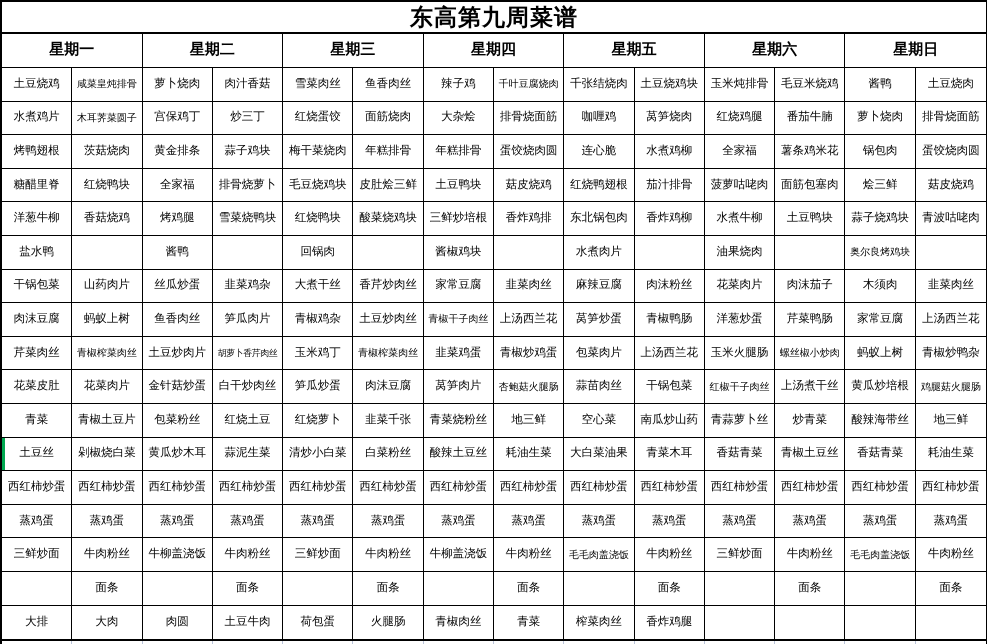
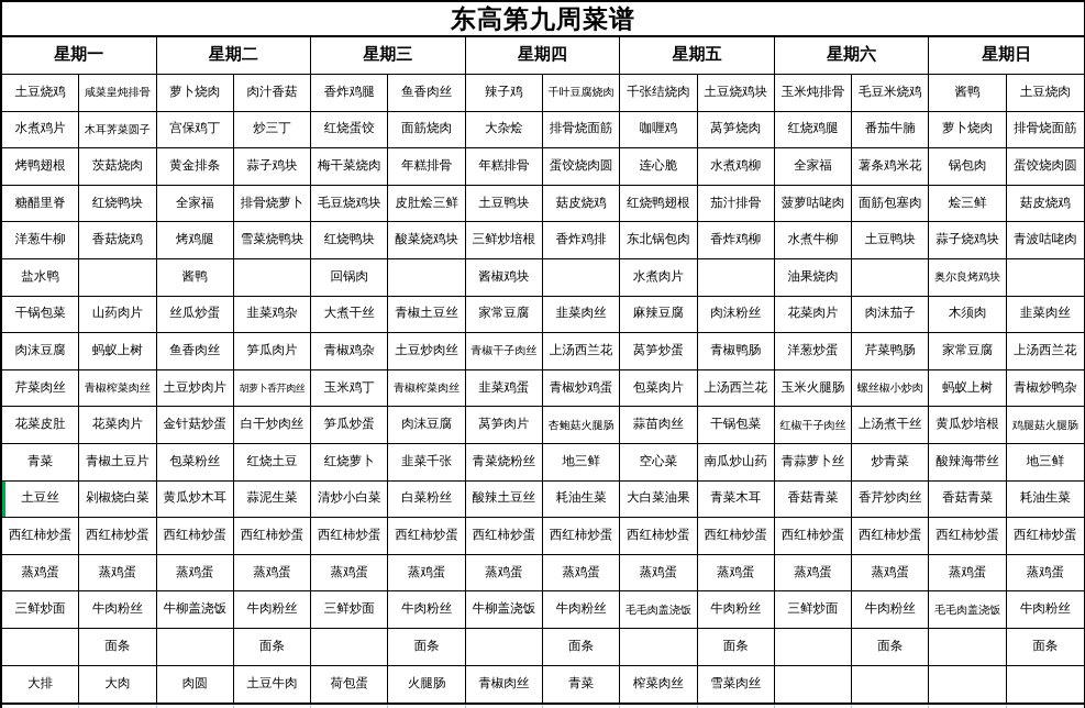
  东高第九周菜谱
  星期一
  星期二
  星期三
  星期四
  星期五
  星期六
  星期日
  土豆烧鸡
  咸菜皇炖排骨
  萝卜烧肉
  肉汁香菇
- 雪菜肉丝
+ 香炸鸡腿
  鱼香肉丝
  辣子鸡
  千叶豆腐烧肉
  千张结烧肉
  土豆烧鸡块
  玉米炖排骨
  毛豆米烧鸡
  酱鸭
  土豆烧肉
  水煮鸡片
  木耳荠菜圆子
  宫保鸡丁
  炒三丁
  红烧蛋饺
  面筋烧肉
  大杂烩
  排骨烧面筋
  咖喱鸡
  莴笋烧肉
  红烧鸡腿
  番茄牛腩
  萝卜烧肉
  排骨烧面筋
  烤鸭翅根
  茨菇烧肉
  黄金排条
  蒜子鸡块
  梅干菜烧肉
  年糕排骨
  年糕排骨
  蛋饺烧肉圆
  连心脆
  水煮鸡柳
  全家福
  薯条鸡米花
  锅包肉
  蛋饺烧肉圆
  糖醋里脊
  红烧鸭块
  全家福
  排骨烧萝卜
  毛豆烧鸡块
  皮肚烩三鲜
  土豆鸭块
  菇皮烧鸡
  红烧鸭翅根
  茄汁排骨
  菠萝咕咾肉
  面筋包塞肉
  烩三鲜
  菇皮烧鸡
  洋葱牛柳
  香菇烧鸡
  烤鸡腿
  雪菜烧鸭块
  红烧鸭块
  酸菜烧鸡块
  三鲜炒培根
  香炸鸡排
  东北锅包肉
  香炸鸡柳
  水煮牛柳
  土豆鸭块
  蒜子烧鸡块
  青波咕咾肉
  盐水鸭
  酱鸭
  回锅肉
  酱椒鸡块
  水煮肉片
  油果烧肉
  奥尔良烤鸡块
  干锅包菜
  山药肉片
  丝瓜炒蛋
  韭菜鸡杂
  大煮干丝
- 香芹炒肉丝
+ 青椒土豆丝
  家常豆腐
  韭菜肉丝
  麻辣豆腐
  肉沫粉丝
  花菜肉片
  肉沫茄子
  木须肉
  韭菜肉丝
  肉沫豆腐
  蚂蚁上树
  鱼香肉丝
  笋瓜肉片
  青椒鸡杂
  土豆炒肉丝
  青椒干子肉丝
  上汤西兰花
  莴笋炒蛋
  青椒鸭肠
  洋葱炒蛋
  芹菜鸭肠
  家常豆腐
  上汤西兰花
  芹菜肉丝
  青椒榨菜肉丝
  土豆炒肉片
  胡萝卜香芹肉丝
  玉米鸡丁
  青椒榨菜肉丝
  韭菜鸡蛋
  青椒炒鸡蛋
  包菜肉片
  上汤西兰花
  玉米火腿肠
  螺丝椒小炒肉
  蚂蚁上树
  青椒炒鸭杂
  花菜皮肚
  花菜肉片
  金针菇炒蛋
  白干炒肉丝
  笋瓜炒蛋
  肉沫豆腐
  莴笋肉片
  杏鲍菇火腿肠
  蒜苗肉丝
  干锅包菜
  红椒干子肉丝
  上汤煮干丝
  黄瓜炒培根
  鸡腿菇火腿肠
  青菜
  青椒土豆片
  包菜粉丝
  红烧土豆
  红烧萝卜
  韭菜千张
  青菜烧粉丝
  地三鲜
  空心菜
  南瓜炒山药
  青蒜萝卜丝
  炒青菜
  酸辣海带丝
  地三鲜
  土豆丝
  剁椒烧白菜
  黄瓜炒木耳
  蒜泥生菜
  清炒小白菜
  白菜粉丝
  酸辣土豆丝
  耗油生菜
  大白菜油果
  青菜木耳
  香菇青菜
- 青椒土豆丝
+ 香芹炒肉丝
  香菇青菜
  耗油生菜
  西红柿炒蛋
  西红柿炒蛋
  西红柿炒蛋
  西红柿炒蛋
  西红柿炒蛋
  西红柿炒蛋
  西红柿炒蛋
  西红柿炒蛋
  西红柿炒蛋
  西红柿炒蛋
  西红柿炒蛋
  西红柿炒蛋
  西红柿炒蛋
  西红柿炒蛋
  蒸鸡蛋
  蒸鸡蛋
  蒸鸡蛋
  蒸鸡蛋
  蒸鸡蛋
  蒸鸡蛋
  蒸鸡蛋
  蒸鸡蛋
  蒸鸡蛋
  蒸鸡蛋
  蒸鸡蛋
  蒸鸡蛋
  蒸鸡蛋
  蒸鸡蛋
  三鲜炒面
  牛肉粉丝
  牛柳盖浇饭
  牛肉粉丝
  三鲜炒面
  牛肉粉丝
  牛柳盖浇饭
  牛肉粉丝
  毛毛肉盖浇饭
  牛肉粉丝
  三鲜炒面
  牛肉粉丝
  毛毛肉盖浇饭
  牛肉粉丝
  面条
  面条
  面条
  面条
  面条
  面条
  面条
  大排
  大肉
  肉圆
  土豆牛肉
  荷包蛋
  火腿肠
  青椒肉丝
  青菜
  榨菜肉丝
- 香炸鸡腿
+ 雪菜肉丝
